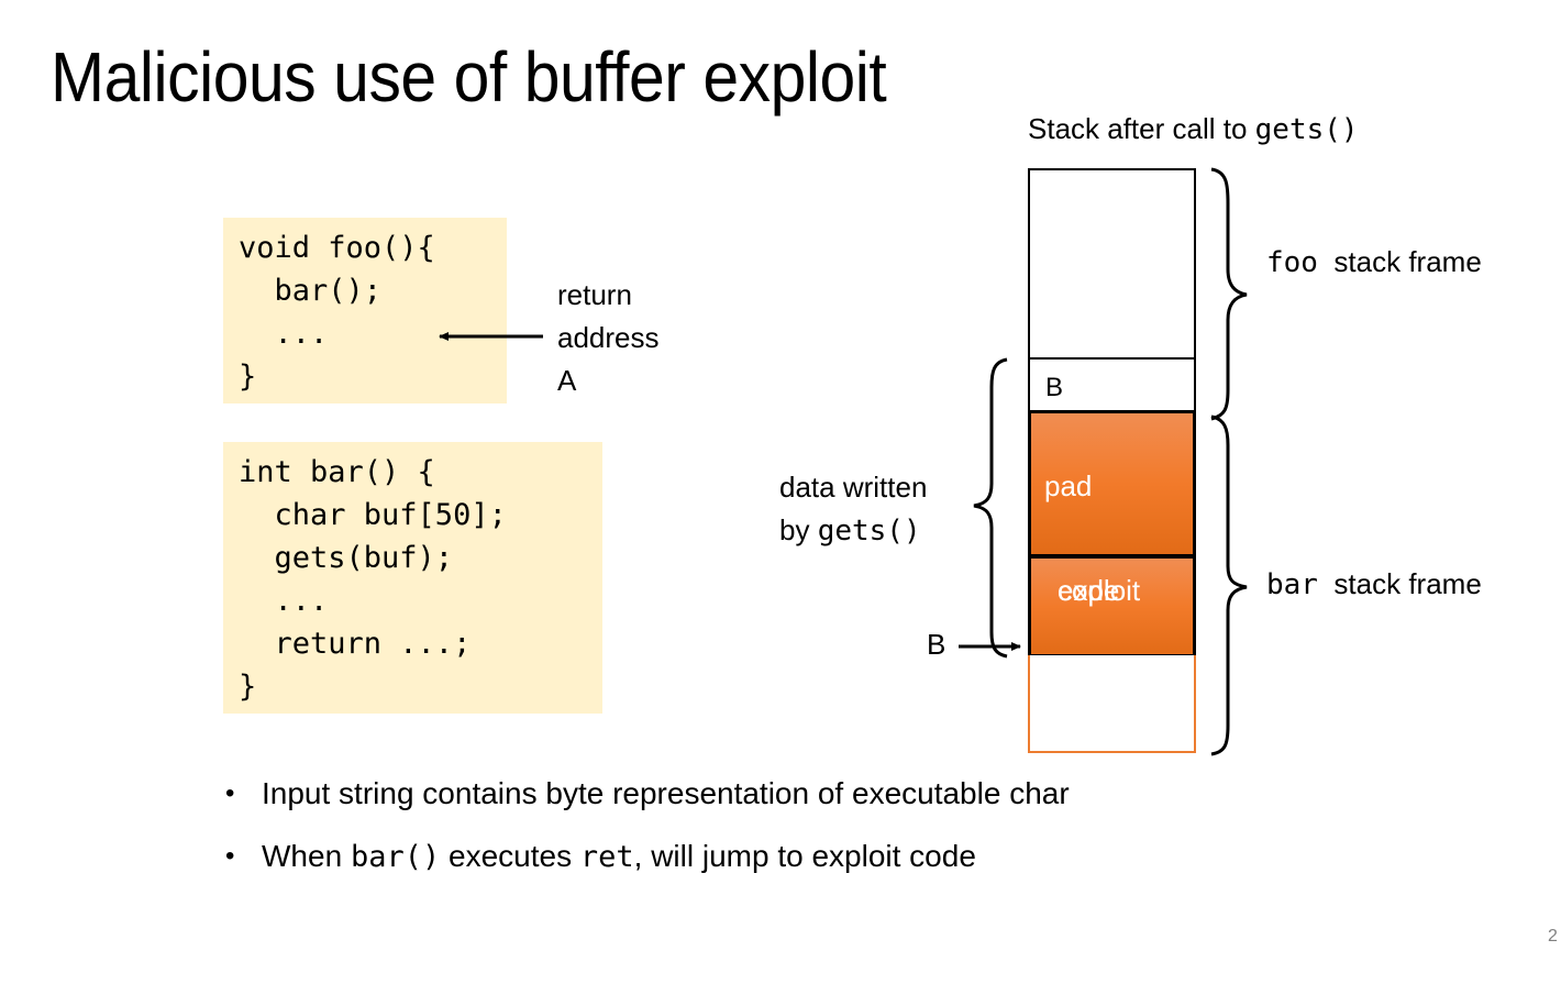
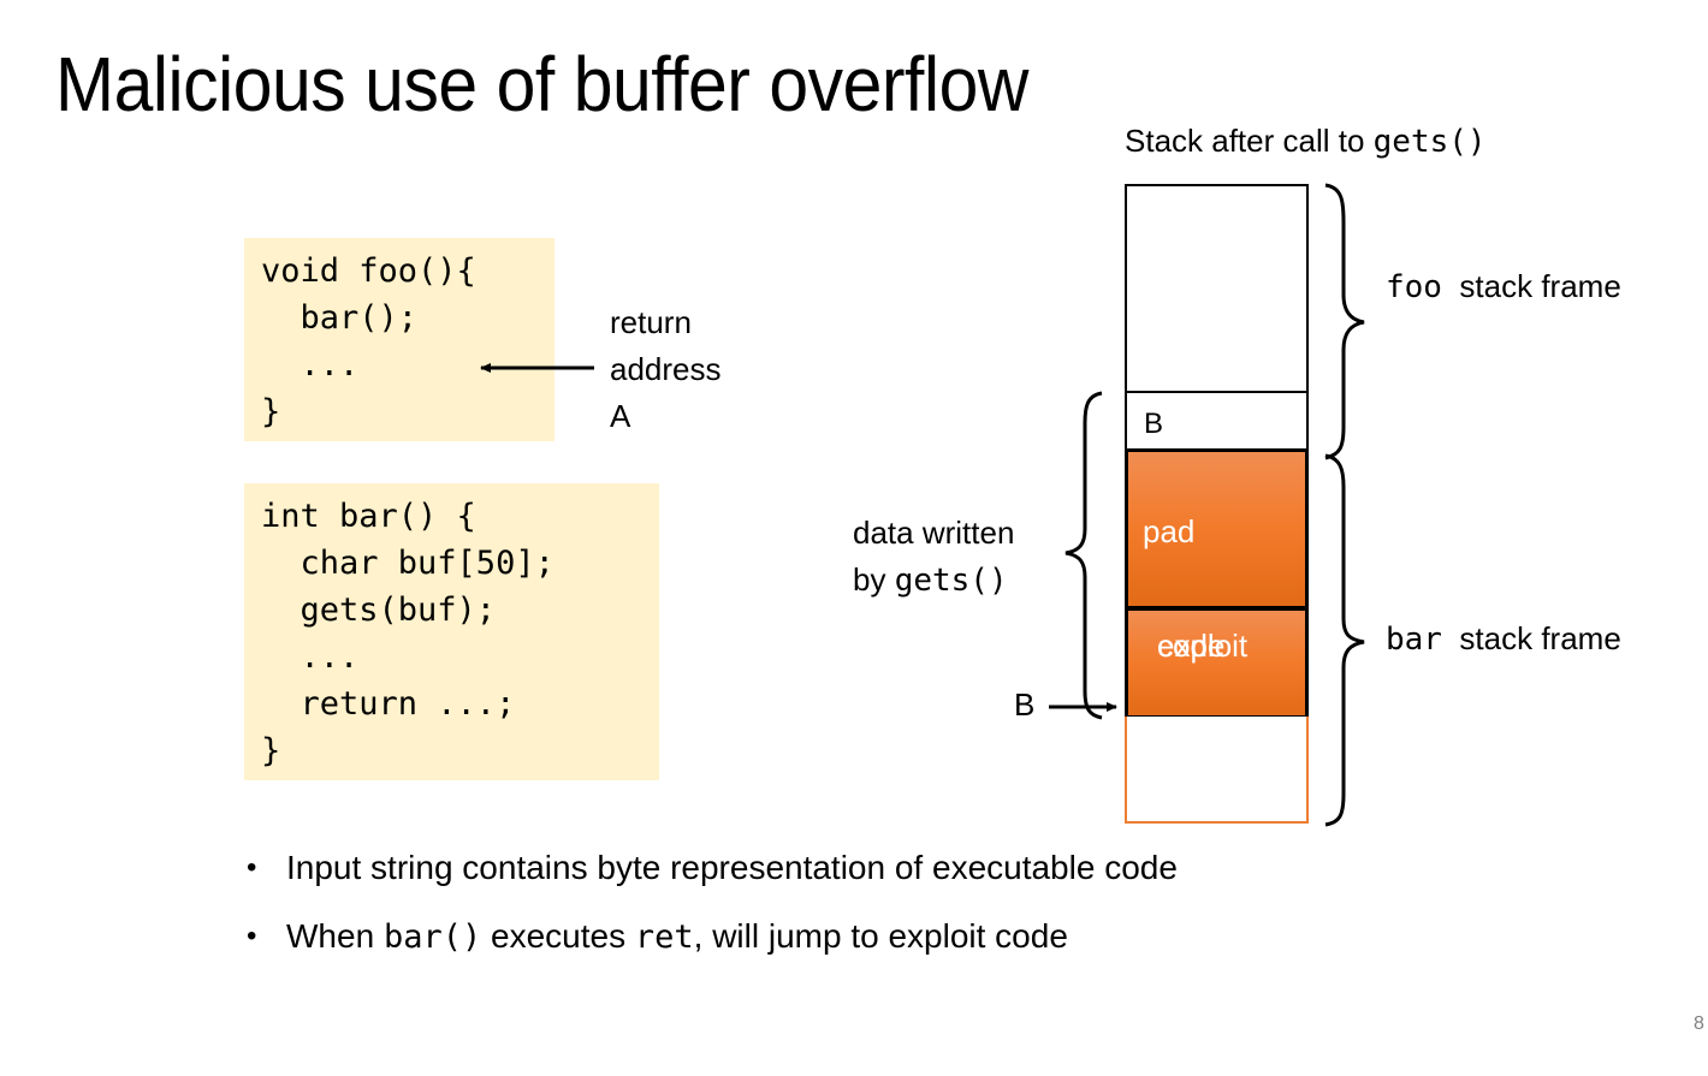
- Malicious use of buffer exploit
+ Malicious use of buffer overflow
  void foo(){ bar(); ... }
  return
  address
  A
  int bar() { char buf[50]; gets(buf); ... return ...; }
  Stack after call to gets()
  B
  pad
  exploit
  code
  foo stack frame
  bar stack frame
  data written
  by gets()
  B
- Input string contains byte representation of executable char
+ Input string contains byte representation of executable code
  When bar() executes ret, will jump to exploit code
- 2
+ 8
